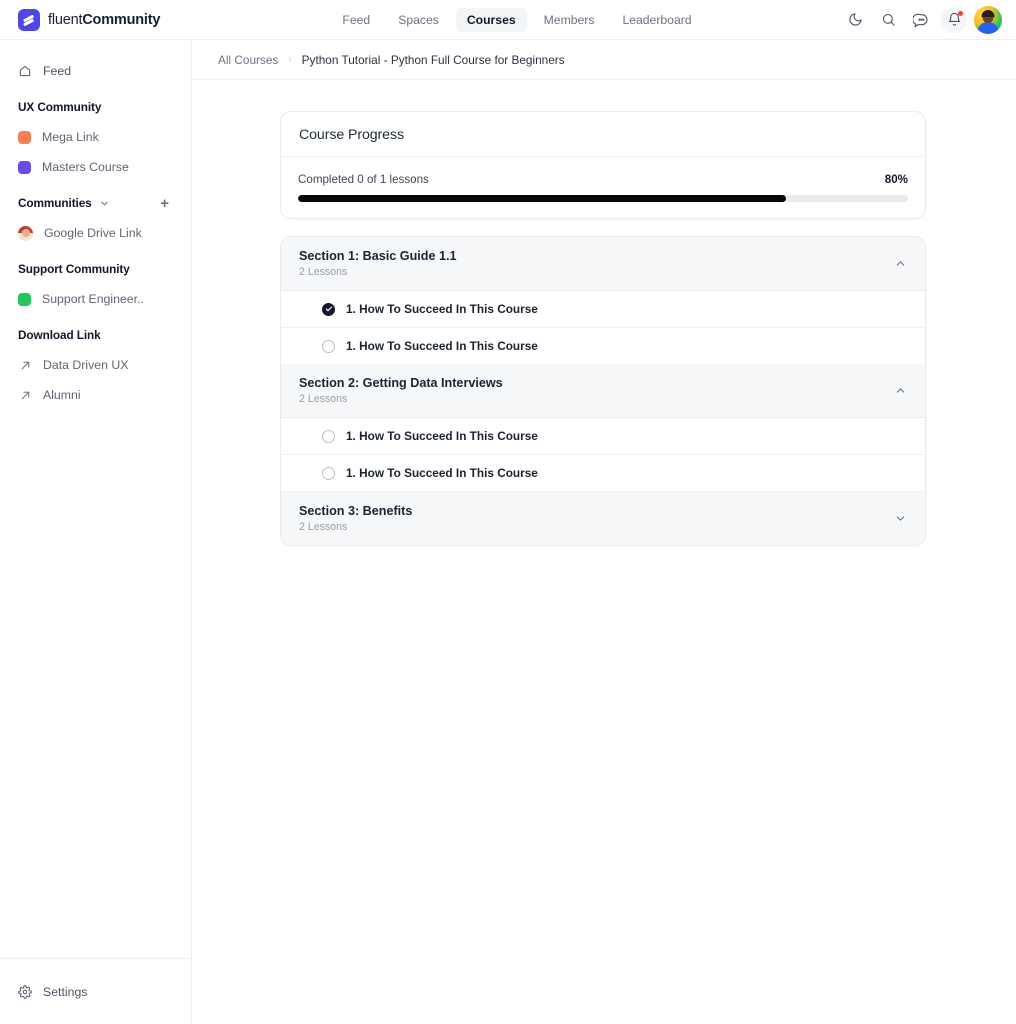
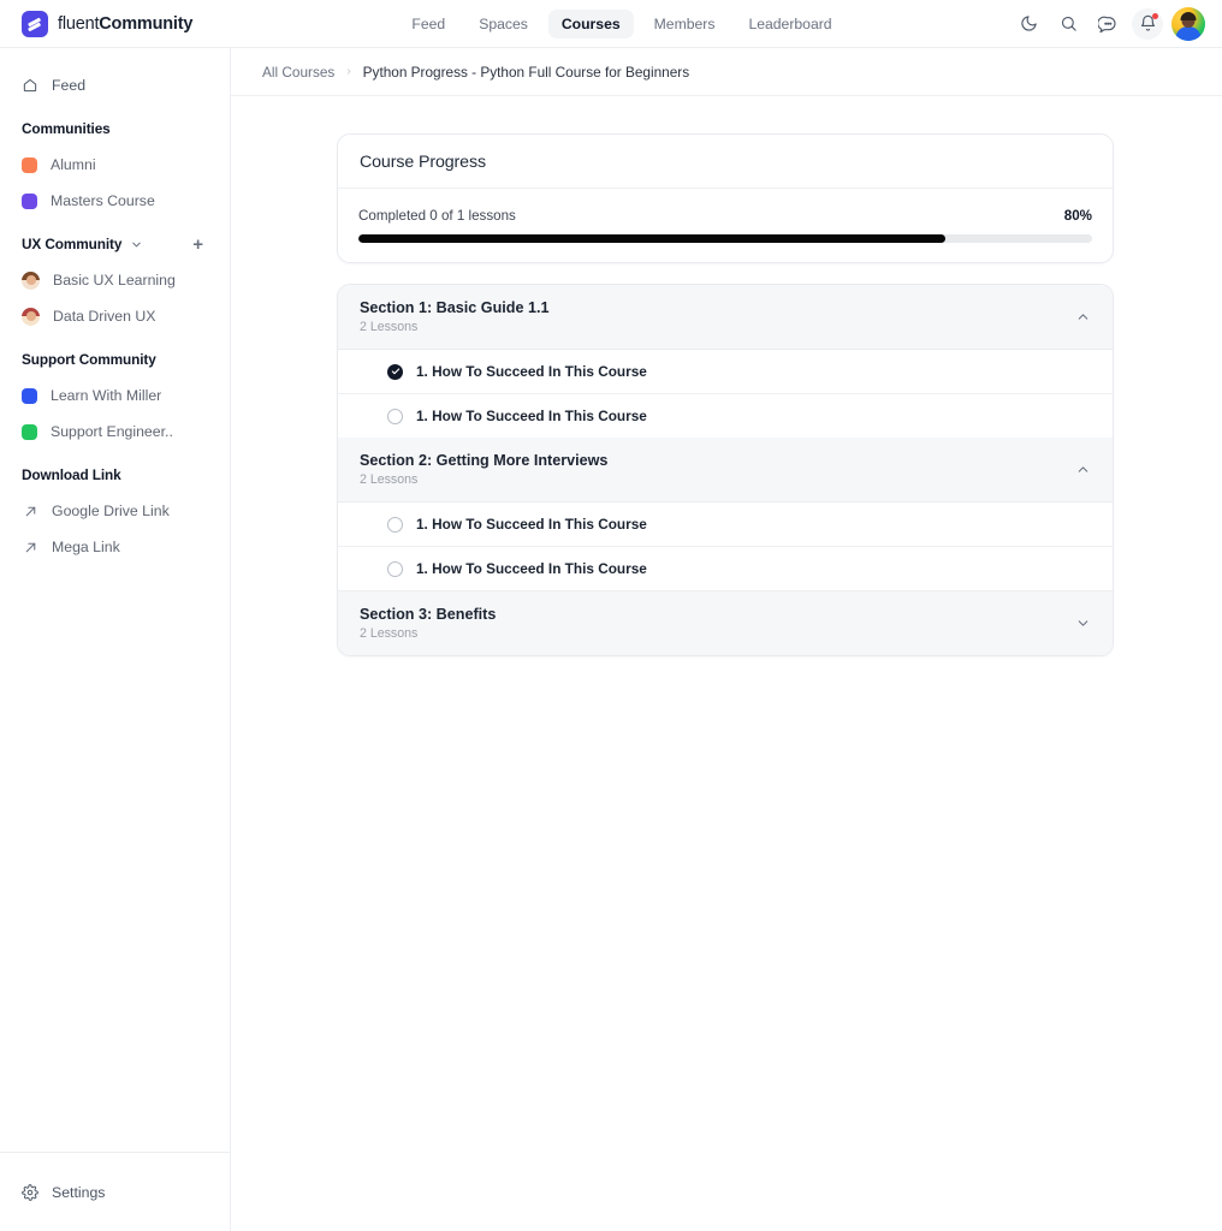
  fluentCommunity
  Feed
  Spaces
  Courses
  Members
  Leaderboard
  Feed
- UX Community
+ Communities
- Mega Link
+ Alumni
  Masters Course
- Communities
+ UX Community
  +
+ Basic UX Learning
- Google Drive Link
+ Data Driven UX
  Support Community
+ Learn With Miller
  Support Engineer..
  Download Link
- Data Driven UX
+ Google Drive Link
- Alumni
+ Mega Link
  Settings
  All Courses
  ›
- Python Tutorial - Python Full Course for Beginners
+ Python Progress - Python Full Course for Beginners
  Course Progress
  Completed 0 of 1 lessons
  80%
  Section 1: Basic Guide 1.1
  2 Lessons
  1. How To Succeed In This Course
  1. How To Succeed In This Course
- Section 2: Getting Data Interviews
+ Section 2: Getting More Interviews
  2 Lessons
  1. How To Succeed In This Course
  1. How To Succeed In This Course
  Section 3: Benefits
  2 Lessons
